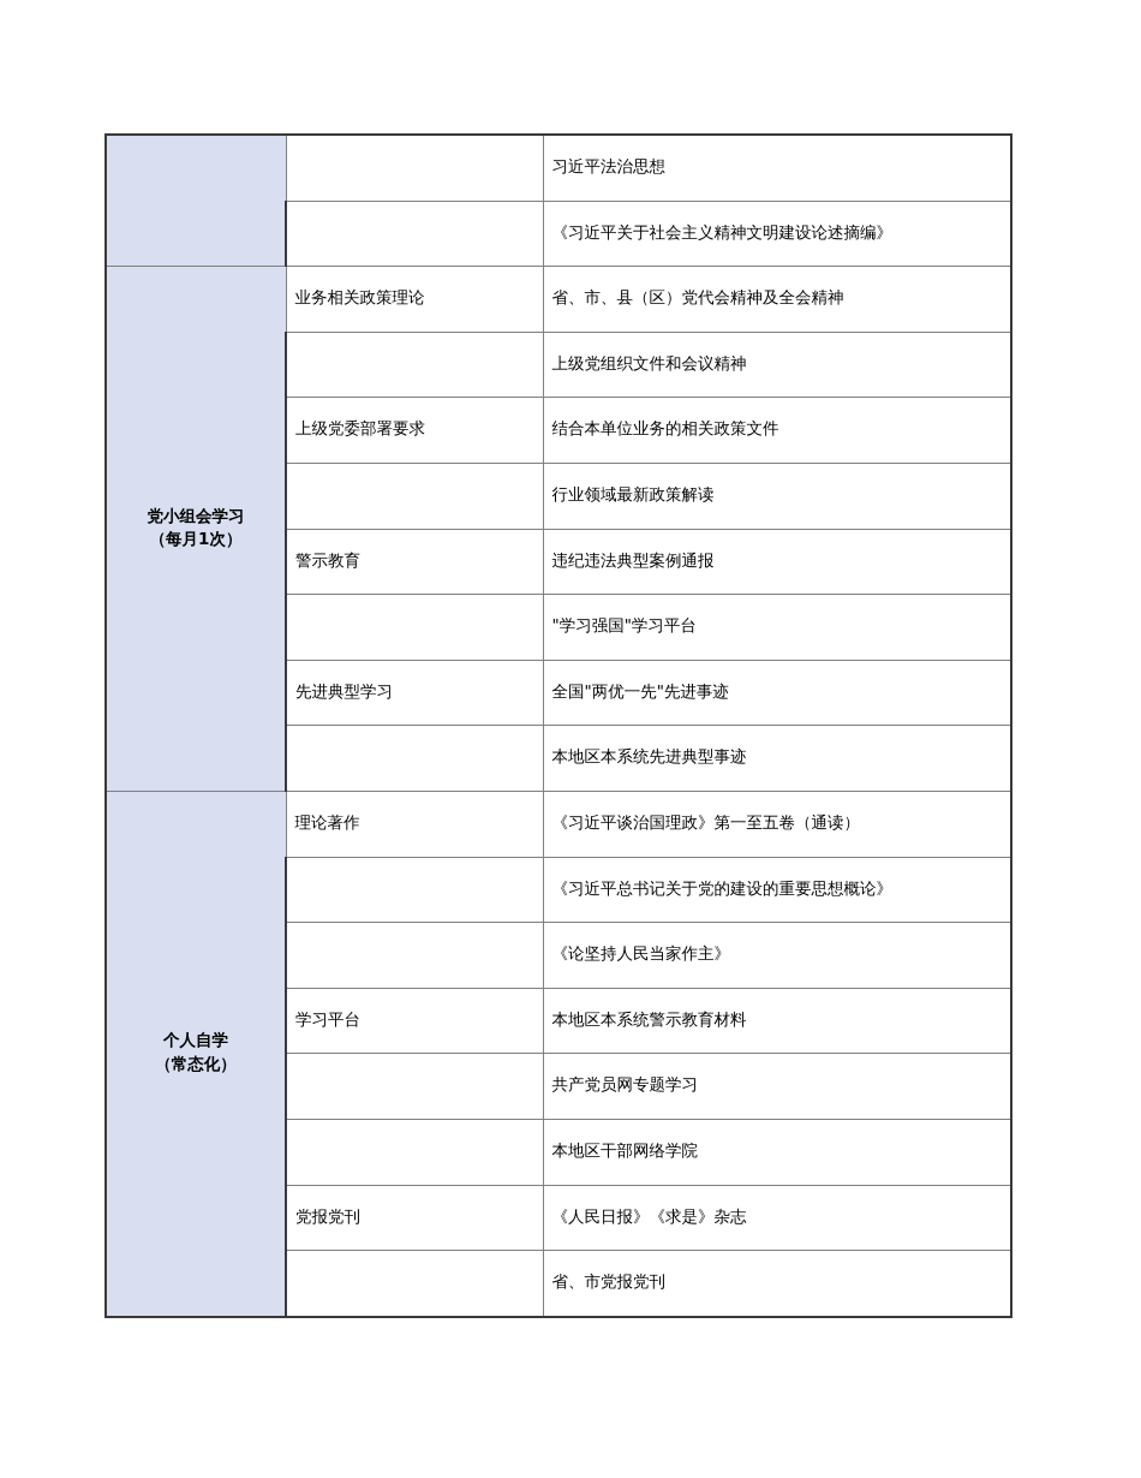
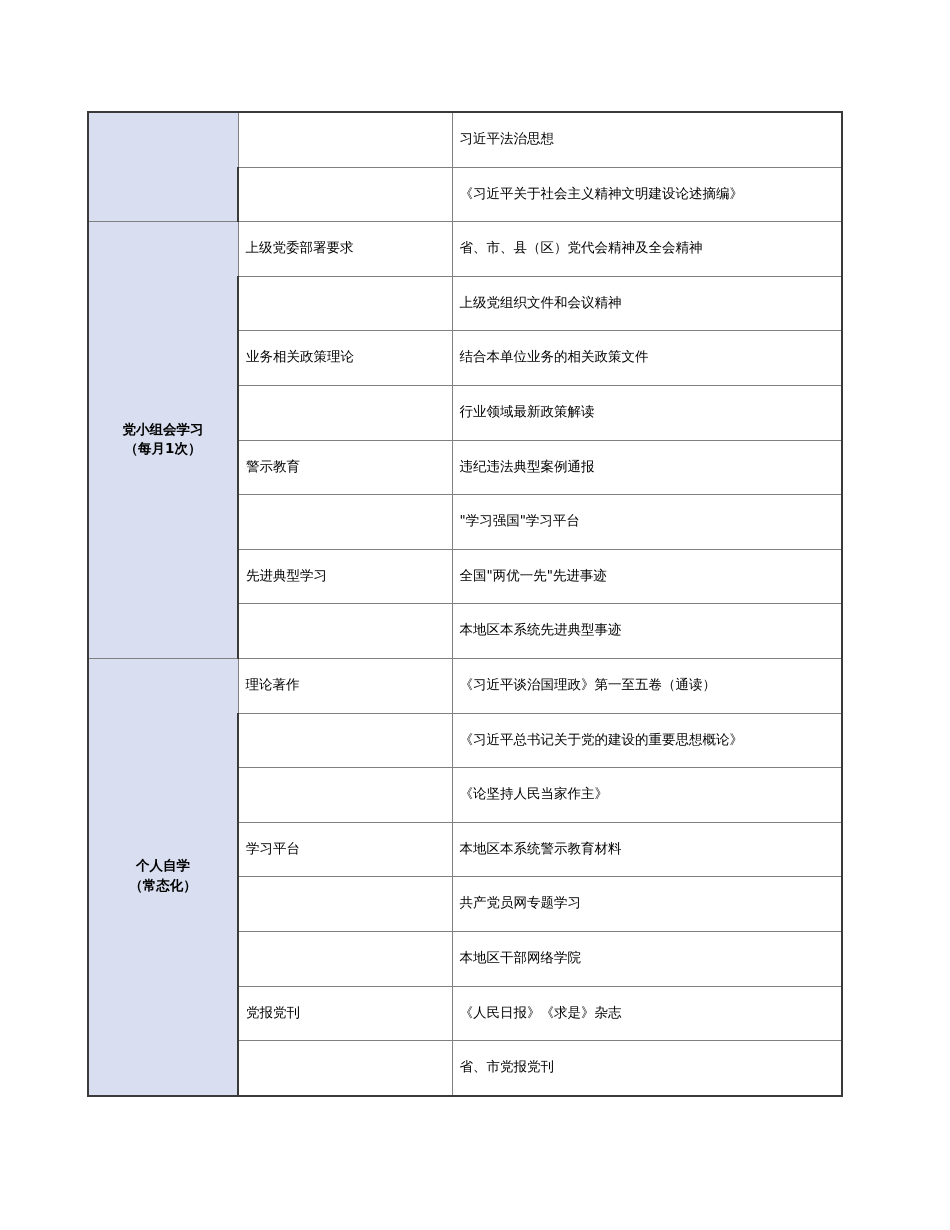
  		习近平法治思想
  	《习近平关于社会主义精神文明建设论述摘编》
- 党小组会学习（每月1次）	业务相关政策理论	省、市、县（区）党代会精神及全会精神
+ 党小组会学习（每月1次）	上级党委部署要求	省、市、县（区）党代会精神及全会精神
  	上级党组织文件和会议精神
- 上级党委部署要求	结合本单位业务的相关政策文件
+ 业务相关政策理论	结合本单位业务的相关政策文件
  	行业领域最新政策解读
  警示教育	违纪违法典型案例通报
  	"学习强国"学习平台
  先进典型学习	全国"两优一先"先进事迹
  	本地区本系统先进典型事迹
  个人自学（常态化）	理论著作	《习近平谈治国理政》第一至五卷（通读）
  	《习近平总书记关于党的建设的重要思想概论》
  	《论坚持人民当家作主》
  学习平台	本地区本系统警示教育材料
  	共产党员网专题学习
  	本地区干部网络学院
  党报党刊	《人民日报》《求是》杂志
  	省、市党报党刊
